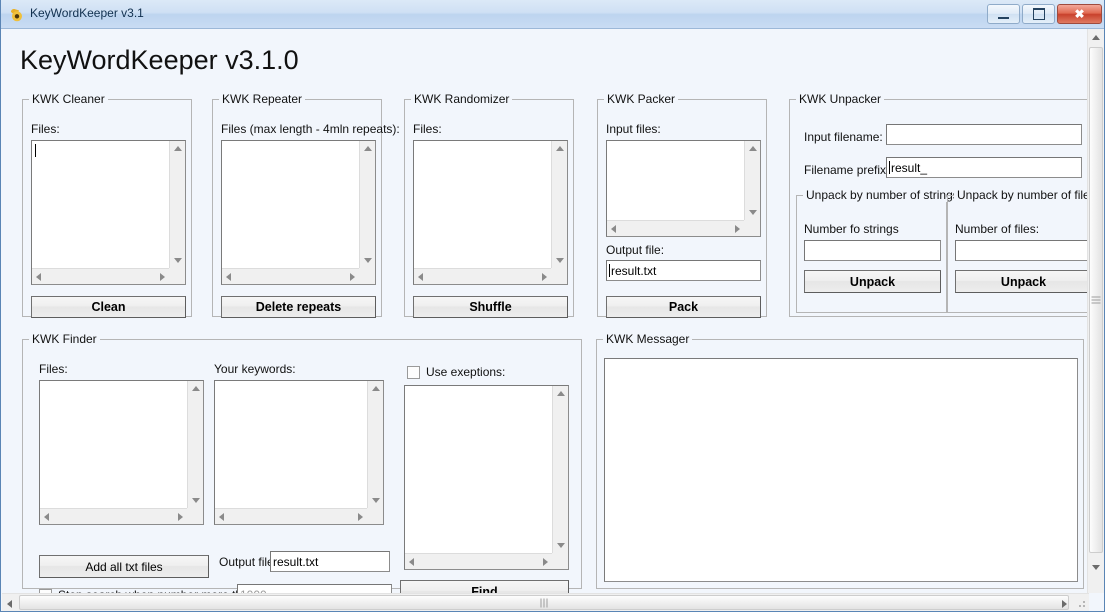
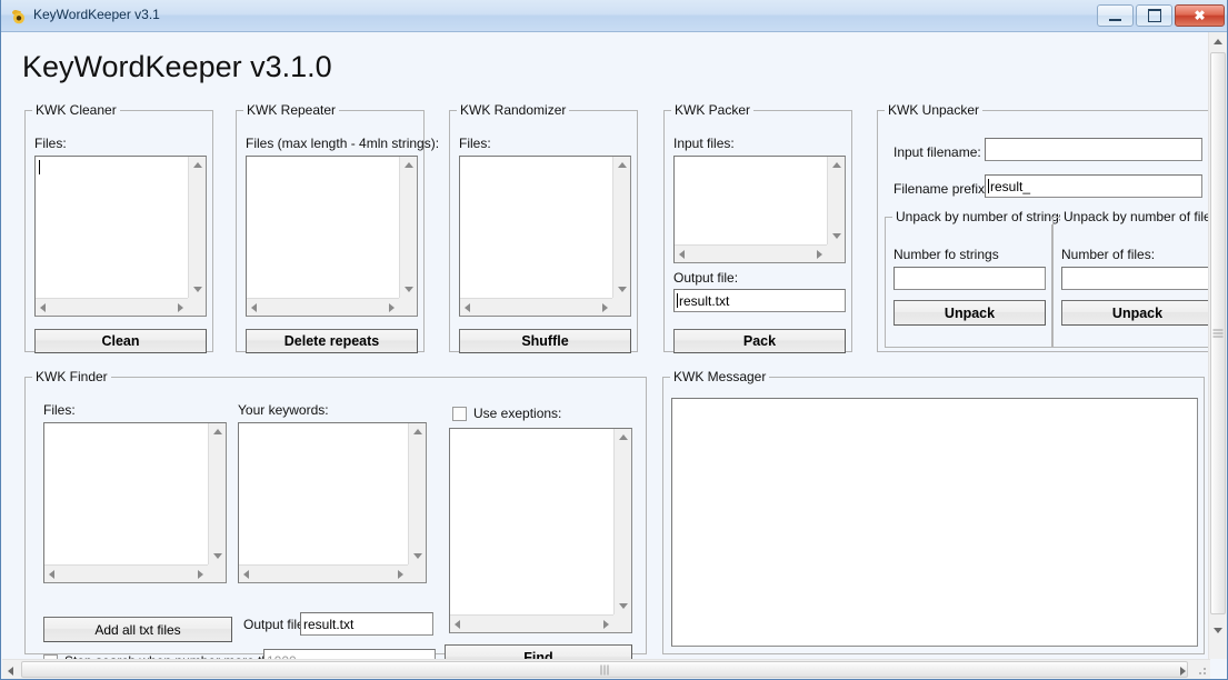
  KeyWordKeeper v3.1
  ✖
  KeyWordKeeper v3.1.0
  KWK Cleaner
  Files:
  Clean
  KWK Repeater
- Files (max length - 4mln repeats):
+ Files (max length - 4mln strings):
  Delete repeats
  KWK Randomizer
  Files:
  Shuffle
  KWK Packer
  Input files:
  Output file:
  result.txt
  Pack
  KWK Unpacker
  Input filename:
  Filename prefix
  result_
  Unpack by number of string
  Number fo strings
  Unpack
  Unpack by number of fil
  Number of files:
  Unpack
  KWK Finder
  Files:
  Add all txt files
  Your keywords:
  Output fil
  result.txt
  Use exeptions:
  Find
  KWK Messager
